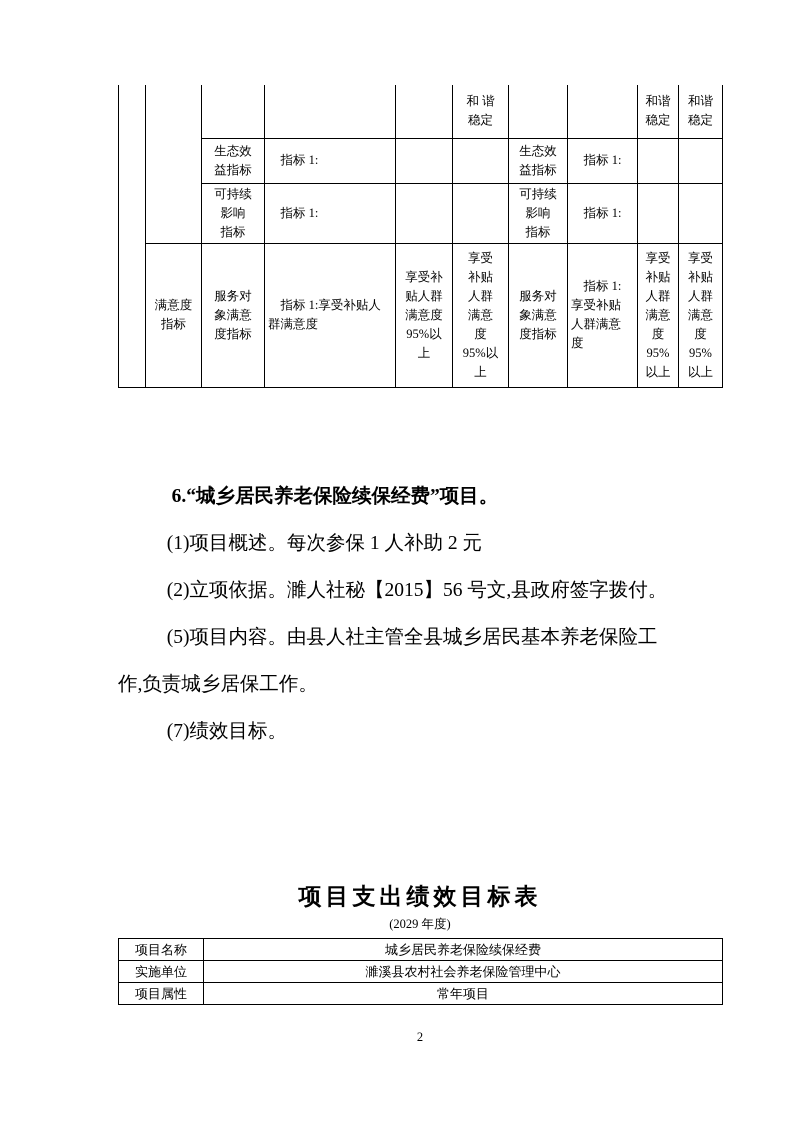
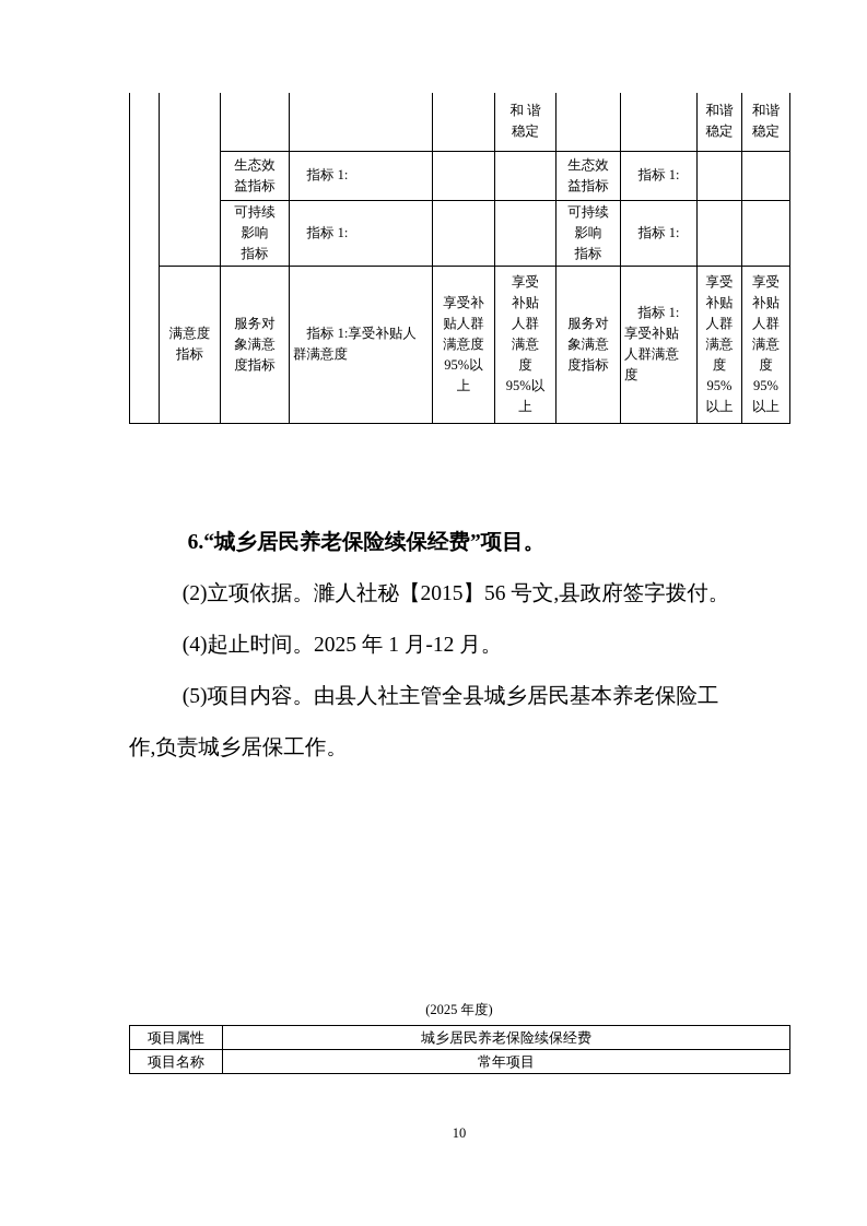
  					和 谐 稳定			和谐 稳定	和谐 稳定
  生态效 益指标	指标 1:			生态效 益指标	指标 1:
  可持续 影响 指标	指标 1:			可持续 影响 指标	指标 1:
  满意度 指标	服务对 象满意 度指标	指标 1:享受补贴人 群满意度	享受补 贴人群 满意度 95%以 上	享受 补贴 人群 满意 度 95%以 上	服务对 象满意 度指标	指标 1: 享受补贴 人群满意 度	享受 补贴 人群 满意 度 95% 以上	享受 补贴 人群 满意 度 95% 以上
  6.“城乡居民养老保险续保经费”项目。
- (1)项目概述。每次参保 1 人补助 2 元
  (2)立项依据。濉人社秘【2015】56 号文,县政府签字拨付。
+ (4)起止时间。2025 年 1 月-12 月。
  (5)项目内容。由县人社主管全县城乡居民基本养老保险工
  作,负责城乡居保工作。
- (7)绩效目标。
- 项目支出绩效目标表
- (2029 年度)
+ (2025 年度)
- 项目名称	城乡居民养老保险续保经费
+ 项目属性	城乡居民养老保险续保经费
- 实施单位	濉溪县农村社会养老保险管理中心
- 项目属性	常年项目
+ 项目名称	常年项目
- 2
+ 10
